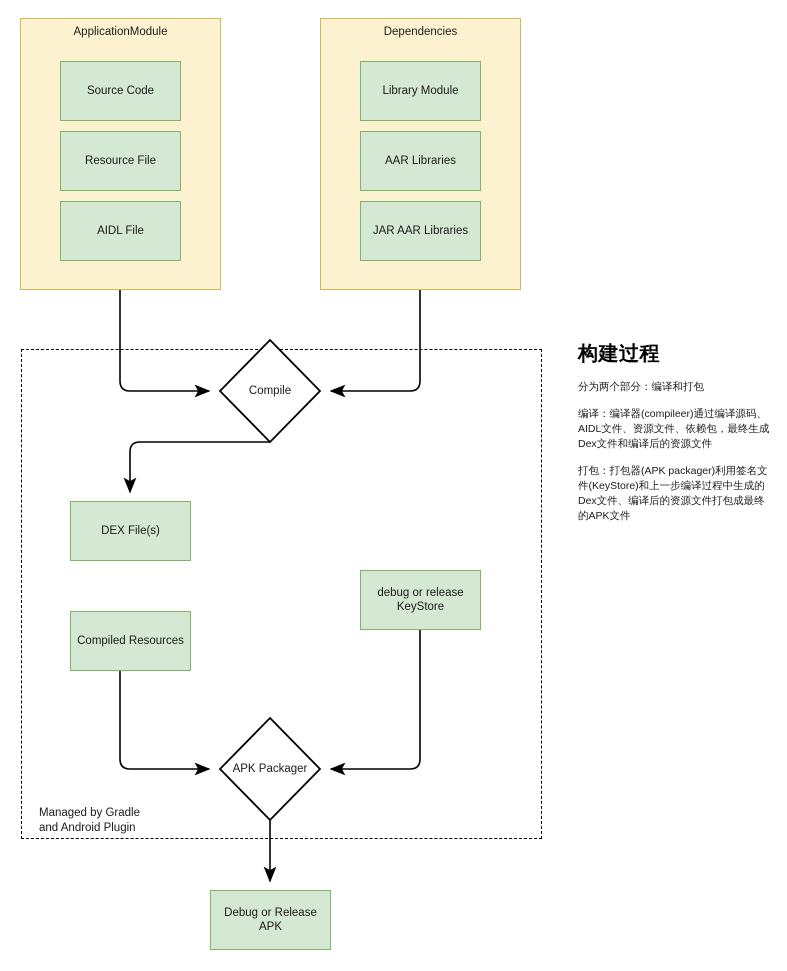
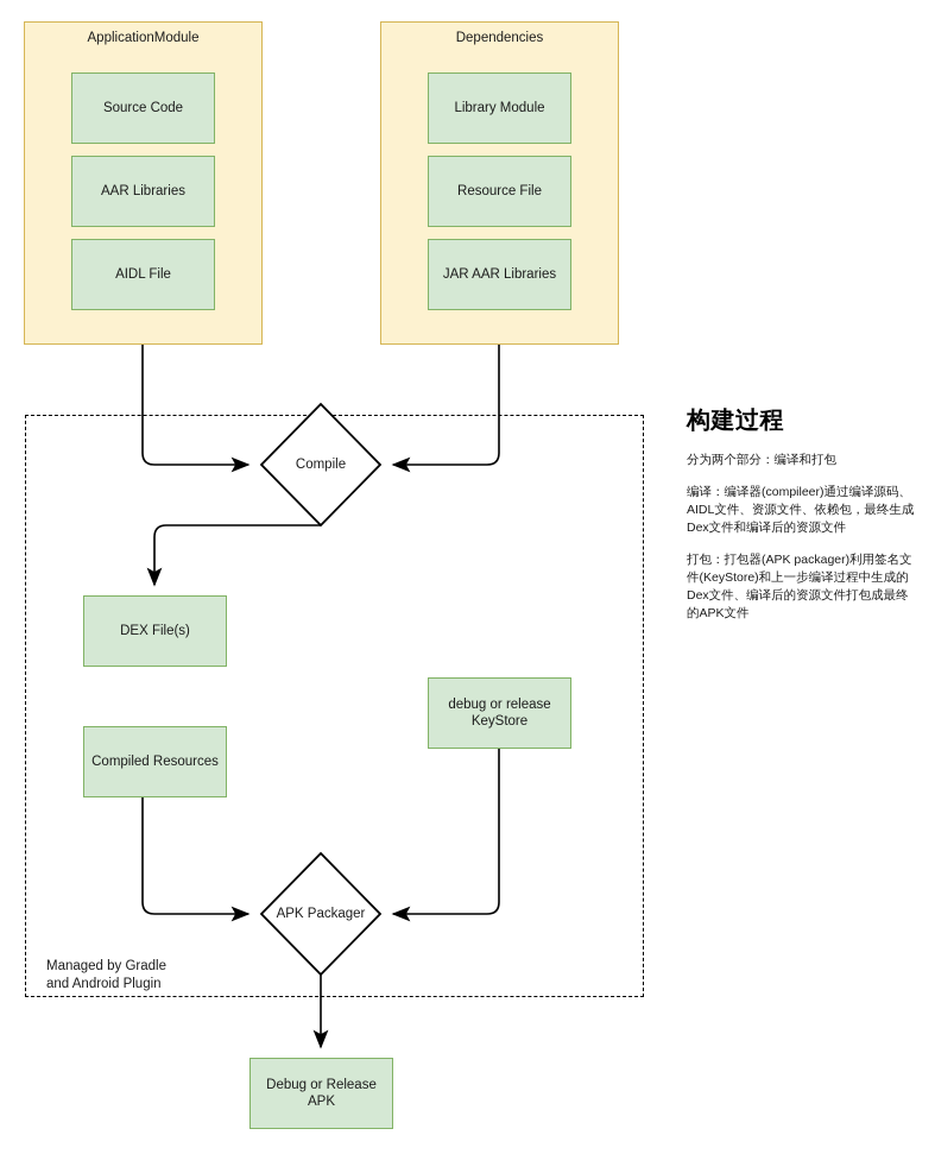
  ApplicationModule
  Source Code
- Resource File
+ AAR Libraries
  AIDL File
  Dependencies
  Library Module
- AAR Libraries
+ Resource File
  JAR AAR Libraries
  Managed by Gradle
  and Android Plugin
  DEX File(s)
  Compiled Resources
  debug or release
  KeyStore
  Debug or Release
  APK
  Compile
  APK Packager
  构建过程
  分为两个部分：编译和打包
  编译：编译器(compileer)通过编译源码、AIDL文件、资源文件、依赖包，最终生成Dex文件和编译后的资源文件
  打包：打包器(APK packager)利用签名文件(KeyStore)和上一步编译过程中生成的Dex文件、编译后的资源文件打包成最终的APK文件
